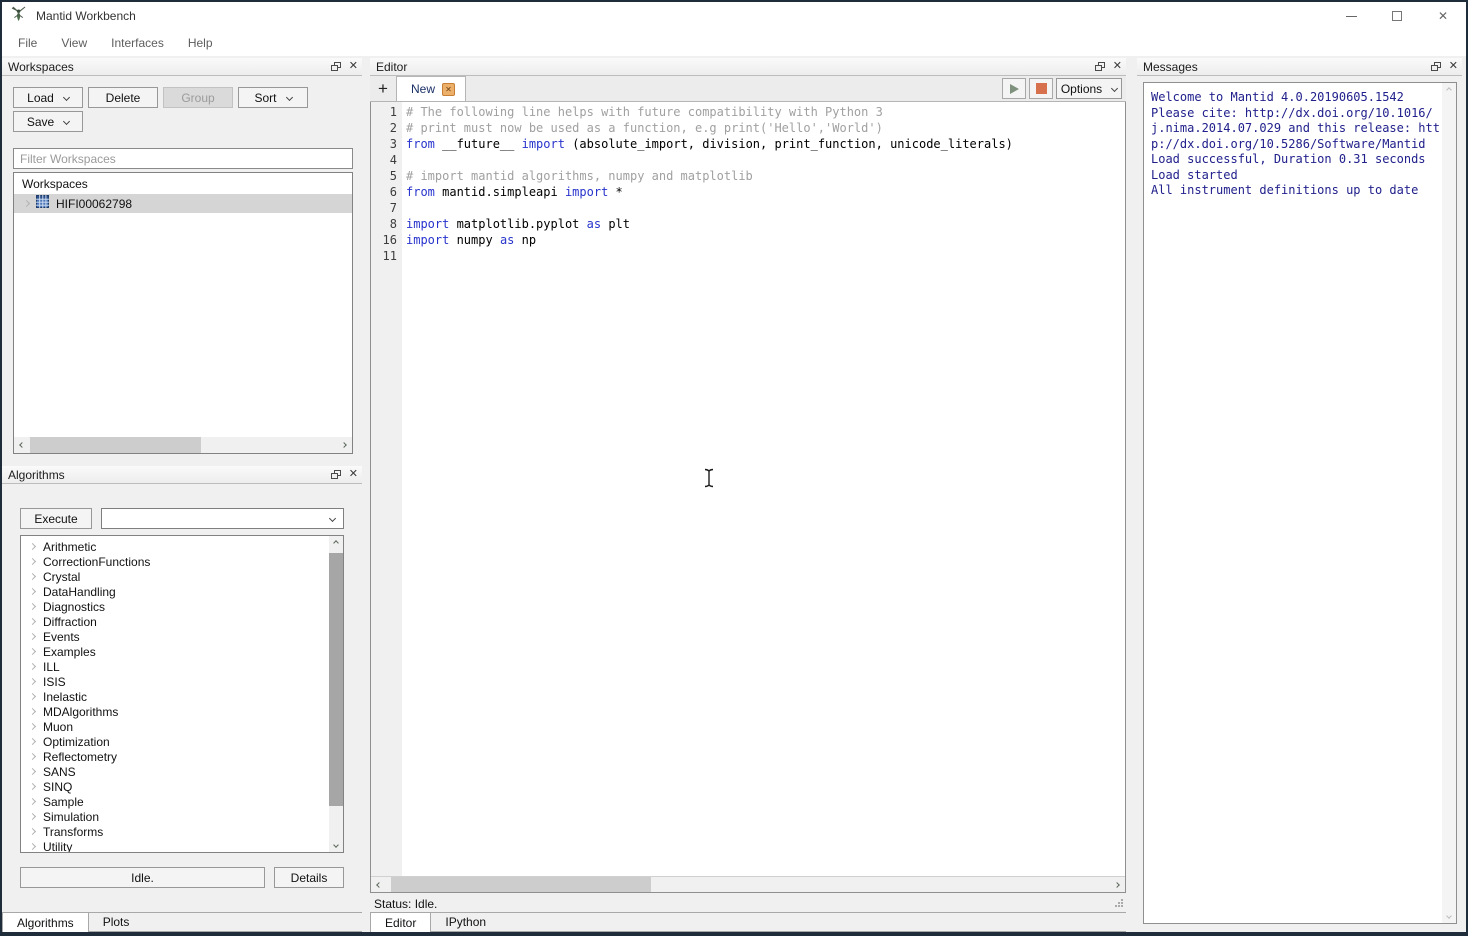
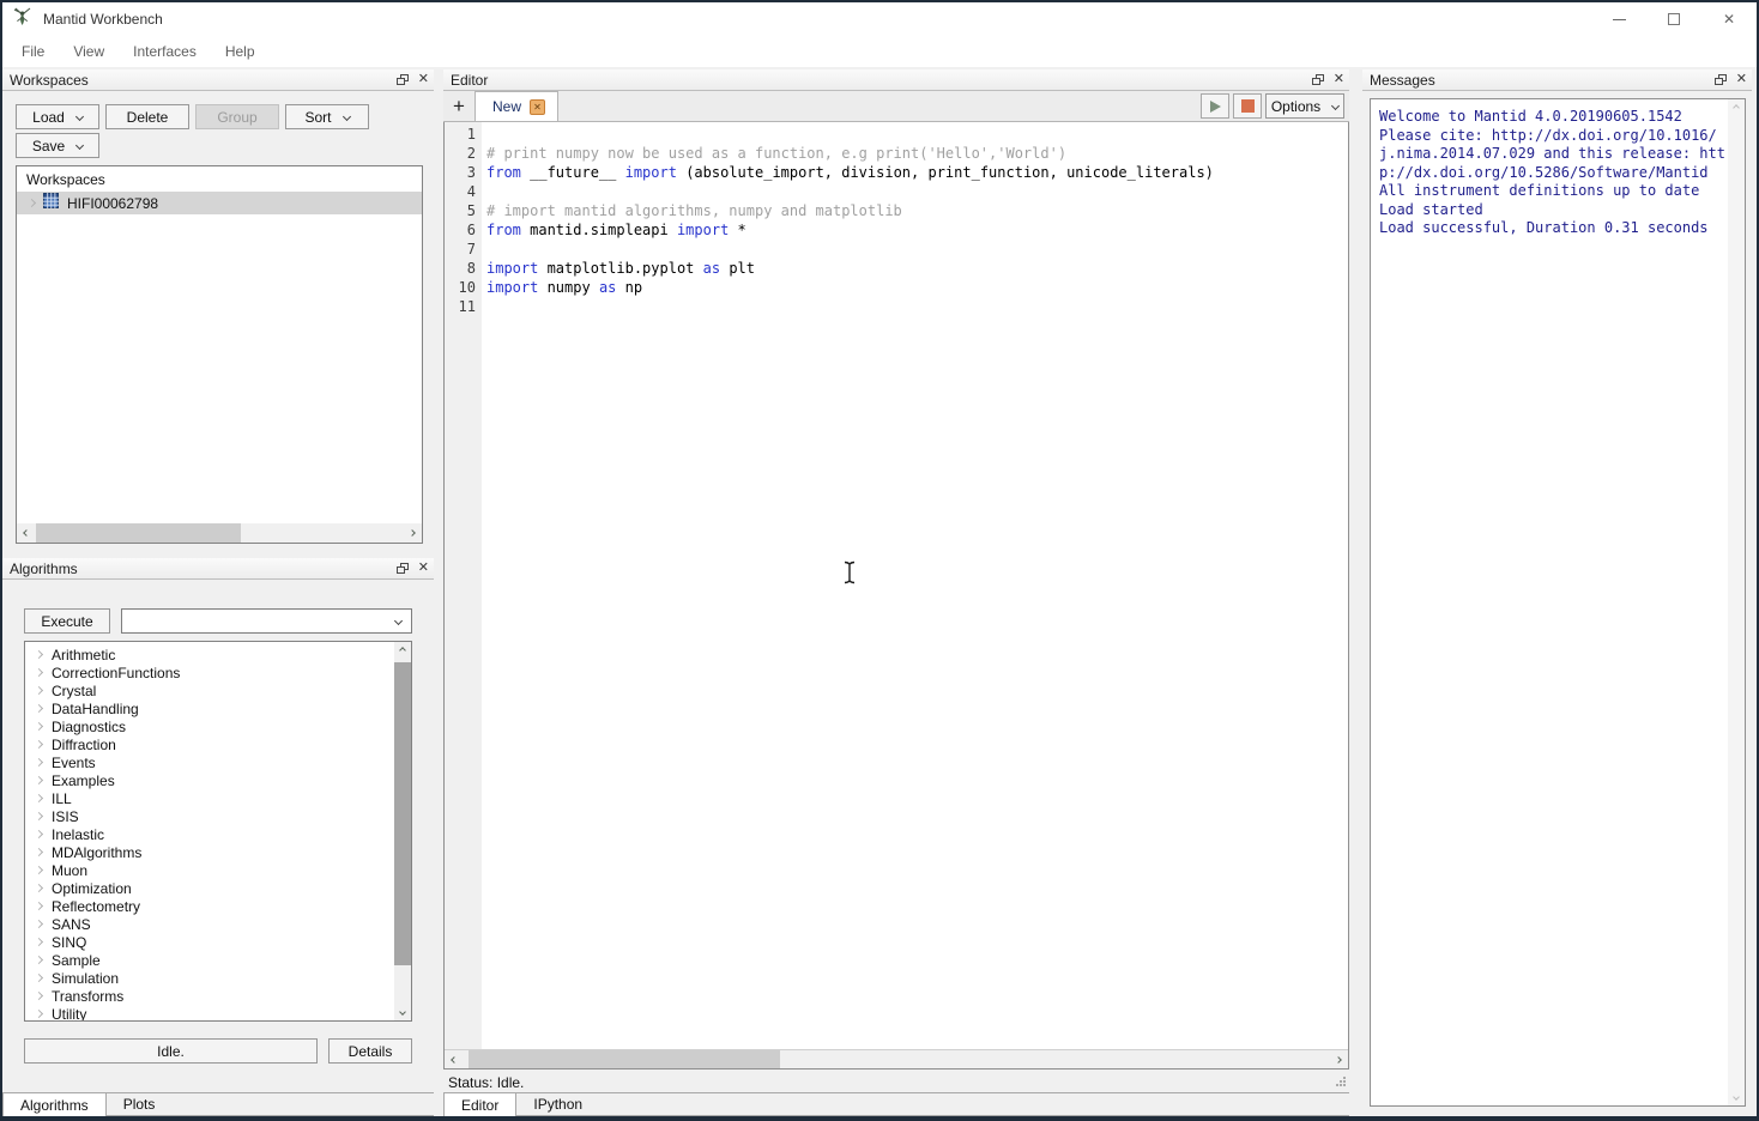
  Mantid Workbench
  ✕
  File
  View
  Interfaces
  Help
  Workspaces
  ✕
  Load
  Delete
  Group
  Sort
  Save
- Filter Workspaces
  Workspaces
  HIFI00062798
  Algorithms
  ✕
  Execute
  Arithmetic
  CorrectionFunctions
  Crystal
  DataHandling
  Diagnostics
  Diffraction
  Events
  Examples
  ILL
  ISIS
  Inelastic
  MDAlgorithms
  Muon
  Optimization
  Reflectometry
  SANS
  SINQ
  Sample
  Simulation
  Transforms
  Utility
  Idle.
  Details
  Algorithms
  Plots
  Editor
  ✕
  +
  New
  ✕
  Options
  1
- # The following line helps with future compatibility with Python 3
  2
- # print must now be used as a function, e.g print('Hello','World')
+ # print numpy now be used as a function, e.g print('Hello','World')
  3
  from __future__ import (absolute_import, division, print_function, unicode_literals)
  4
  5
  # import mantid algorithms, numpy and matplotlib
  6
  from mantid.simpleapi import *
  7
  8
  import matplotlib.pyplot as plt
- 16
+ 10
  import numpy as np
  11
  Status: Idle.
  Editor
  IPython
  Messages
  ✕
  Welcome to Mantid 4.0.20190605.1542
  Please cite: http://dx.doi.org/10.1016/j.nima.2014.07.029 and this release: http://dx.doi.org/10.5286/Software/Mantid
- Load successful, Duration 0.31 seconds
+ All instrument definitions up to date
  Load started
- All instrument definitions up to date
+ Load successful, Duration 0.31 seconds
